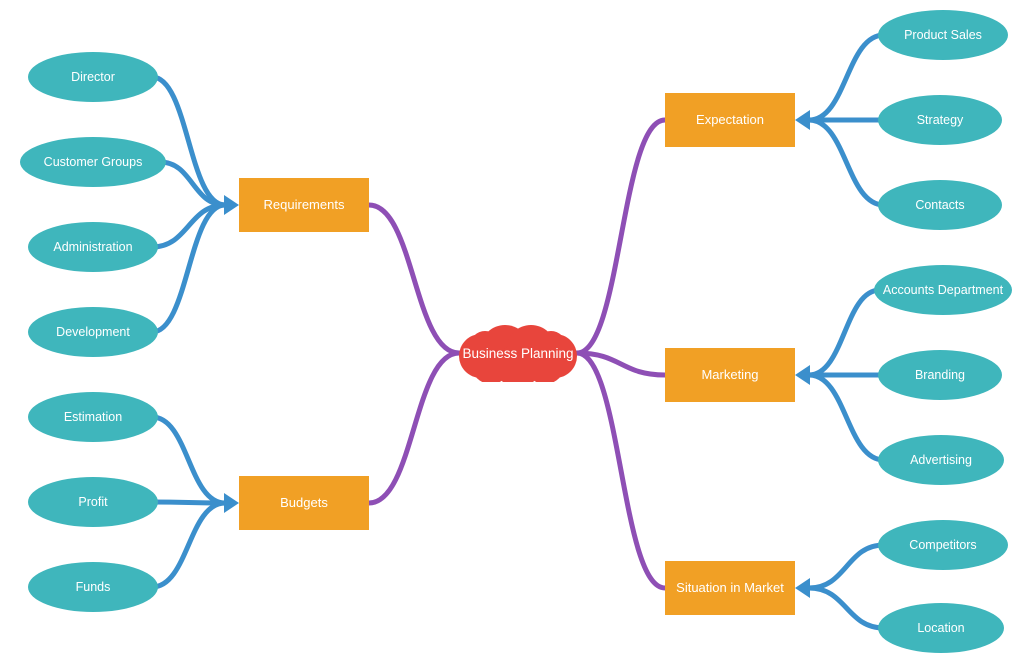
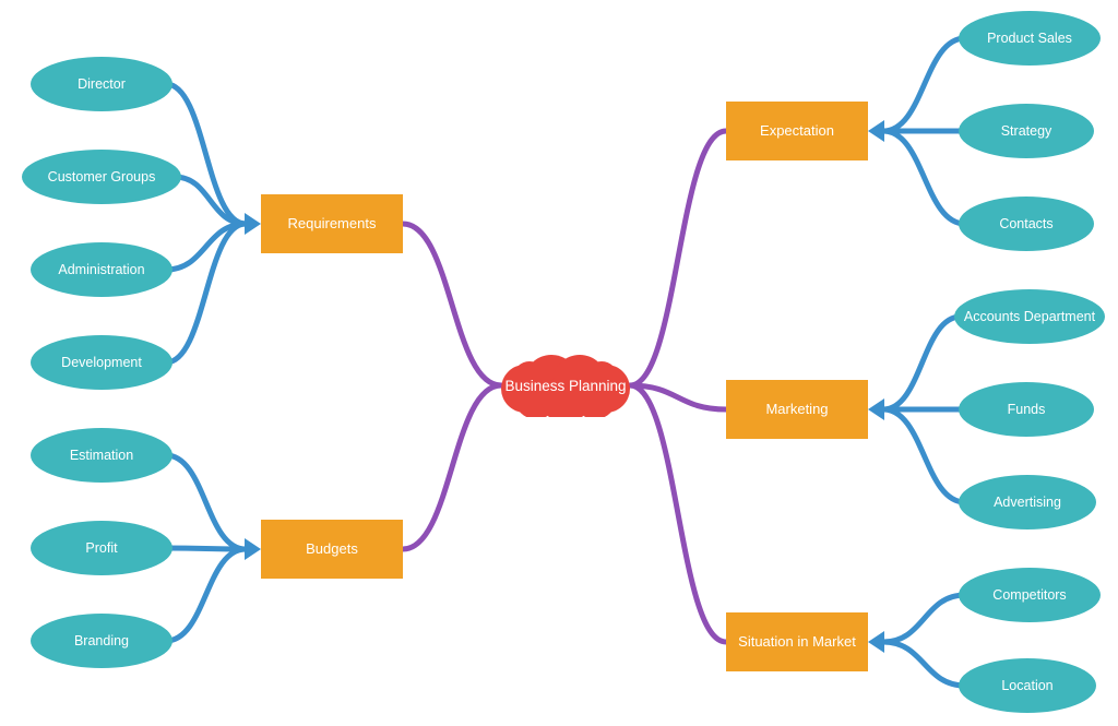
  Business Planning
  Requirements
  Director
  Customer Groups
  Administration
  Development
  Budgets
  Estimation
  Profit
- Funds
+ Branding
  Expectation
  Product Sales
  Strategy
  Contacts
  Marketing
  Accounts Department
- Branding
+ Funds
  Advertising
  Situation in Market
  Competitors
  Location
